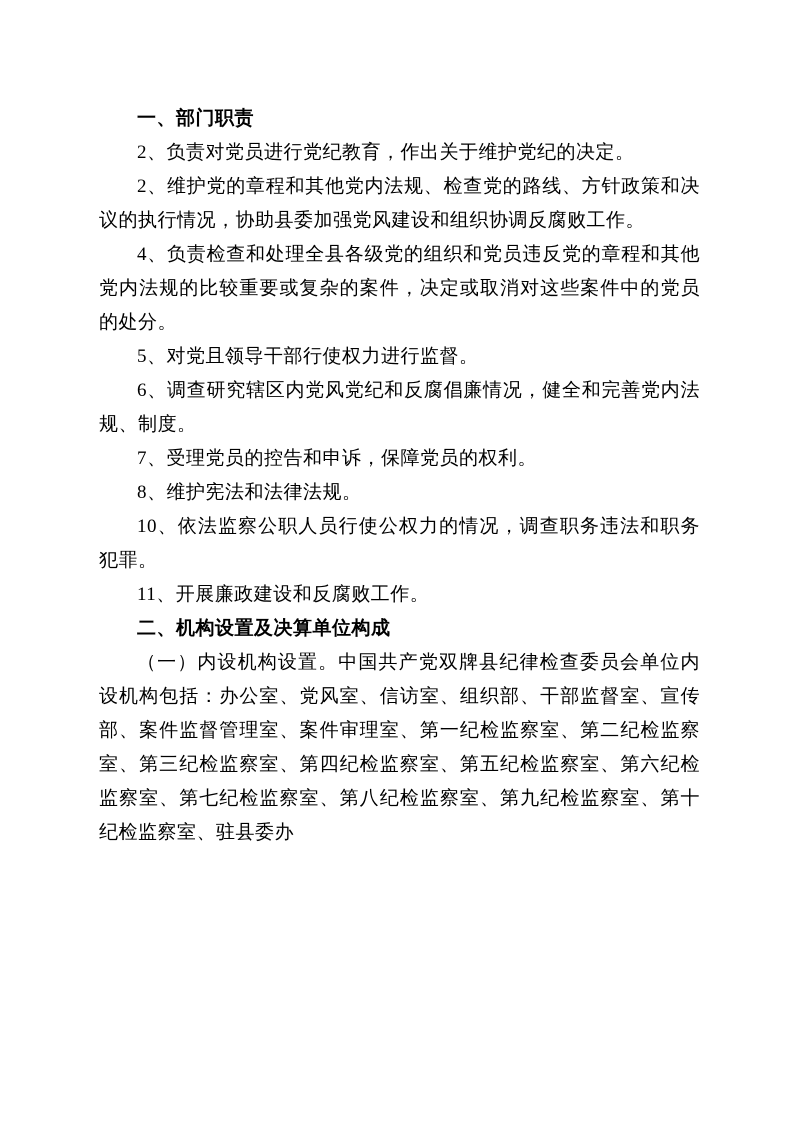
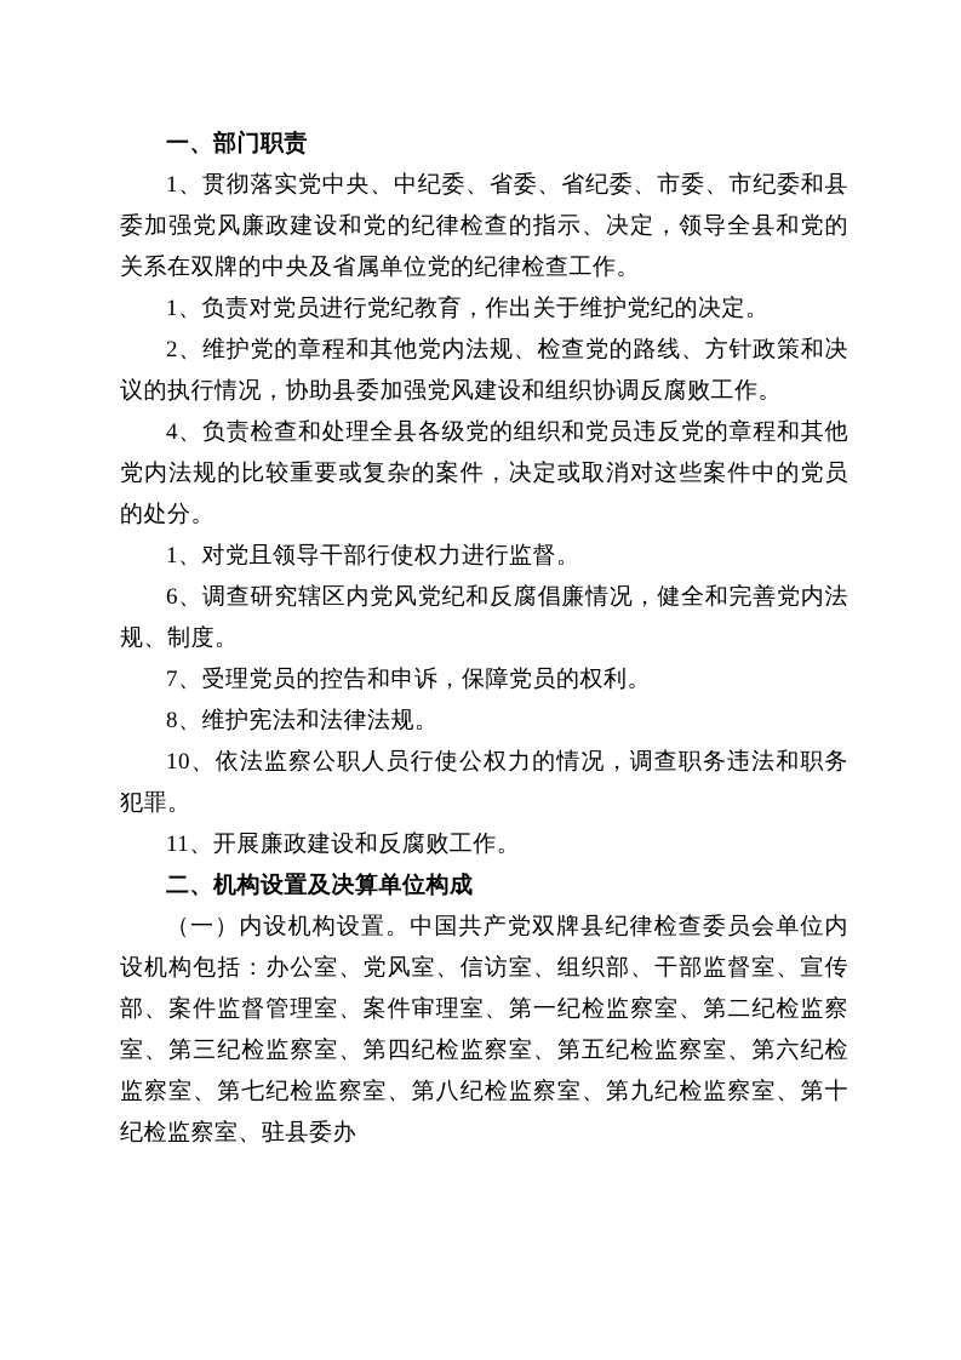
  一、部门职责
+ 1、贯彻落实党中央、中纪委、省委、省纪委、市委、市纪委和县委加强党风廉政建设和党的纪律检查的指示、决定，领导全县和党的关系在双牌的中央及省属单位党的纪律检查工作。
- 2、负责对党员进行党纪教育，作出关于维护党纪的决定。
+ 1、负责对党员进行党纪教育，作出关于维护党纪的决定。
  2、维护党的章程和其他党内法规、检查党的路线、方针政策和决议的执行情况，协助县委加强党风建设和组织协调反腐败工作。
  4、负责检查和处理全县各级党的组织和党员违反党的章程和其他党内法规的比较重要或复杂的案件，决定或取消对这些案件中的党员的处分。
- 5、对党且领导干部行使权力进行监督。
+ 1、对党且领导干部行使权力进行监督。
  6、调查研究辖区内党风党纪和反腐倡廉情况，健全和完善党内法规、制度。
  7、受理党员的控告和申诉，保障党员的权利。
  8、维护宪法和法律法规。
  10、依法监察公职人员行使公权力的情况，调查职务违法和职务犯罪。
  11、开展廉政建设和反腐败工作。
  二、机构设置及决算单位构成
  （一）内设机构设置。中国共产党双牌县纪律检查委员会单位内设机构包括：办公室、党风室、信访室、组织部、干部监督室、宣传部、案件监督管理室、案件审理室、第一纪检监察室、第二纪检监察室、第三纪检监察室、第四纪检监察室、第五纪检监察室、第六纪检监察室、第七纪检监察室、第八纪检监察室、第九纪检监察室、第十纪检监察室、驻县委办
